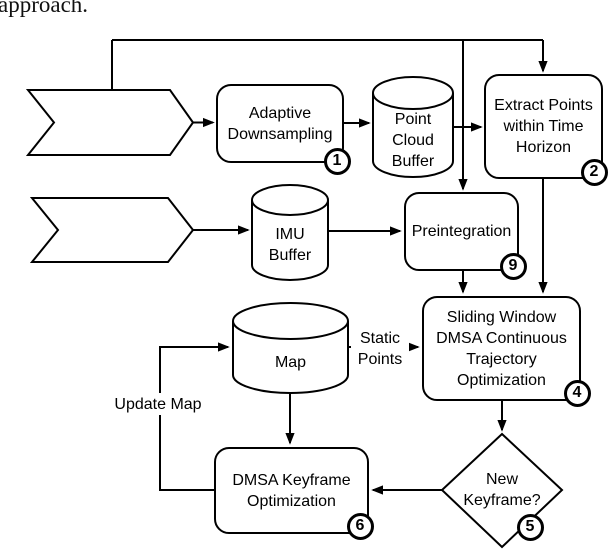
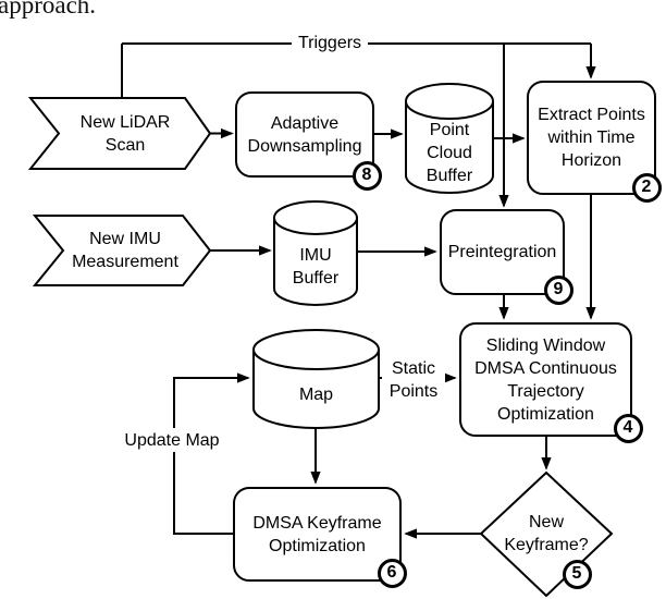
  approach.
+ Triggers
+ New LiDAR
+ Scan
  Adaptive
  Downsampling
  Point
  Cloud
  Buffer
  Extract Points
  within Time
  Horizon
+ New IMU
+ Measurement
  IMU
  Buffer
  Preintegration
  Sliding Window
  DMSA Continuous
  Trajectory
  Optimization
  Map
  Static
  Points
  Update Map
  DMSA Keyframe
  Optimization
  New
  Keyframe?
- 1
+ 8
  2
  9
  4
  5
  6
